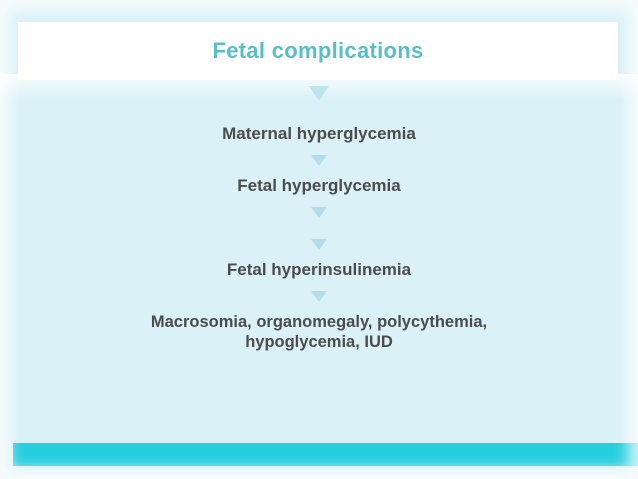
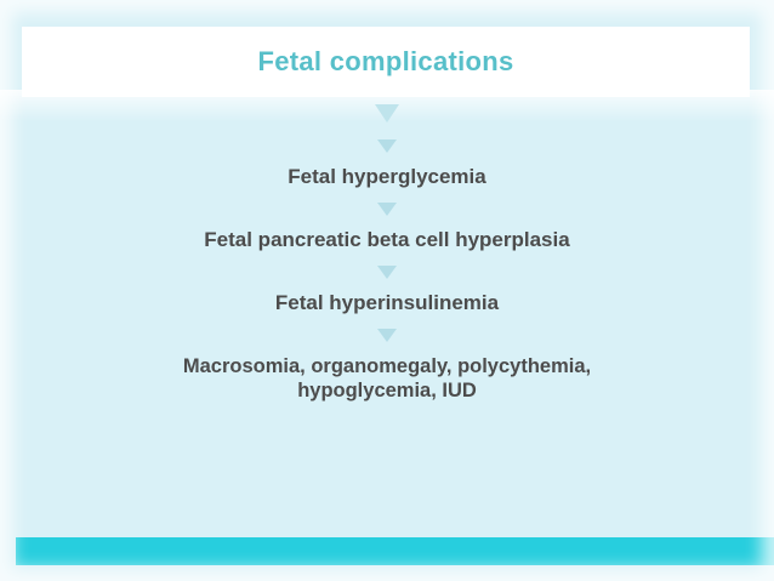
  Fetal complications
- Maternal hyperglycemia
  Fetal hyperglycemia
+ Fetal pancreatic beta cell hyperplasia
  Fetal hyperinsulinemia
  Macrosomia, organomegaly, polycythemia,
  hypoglycemia, IUD
